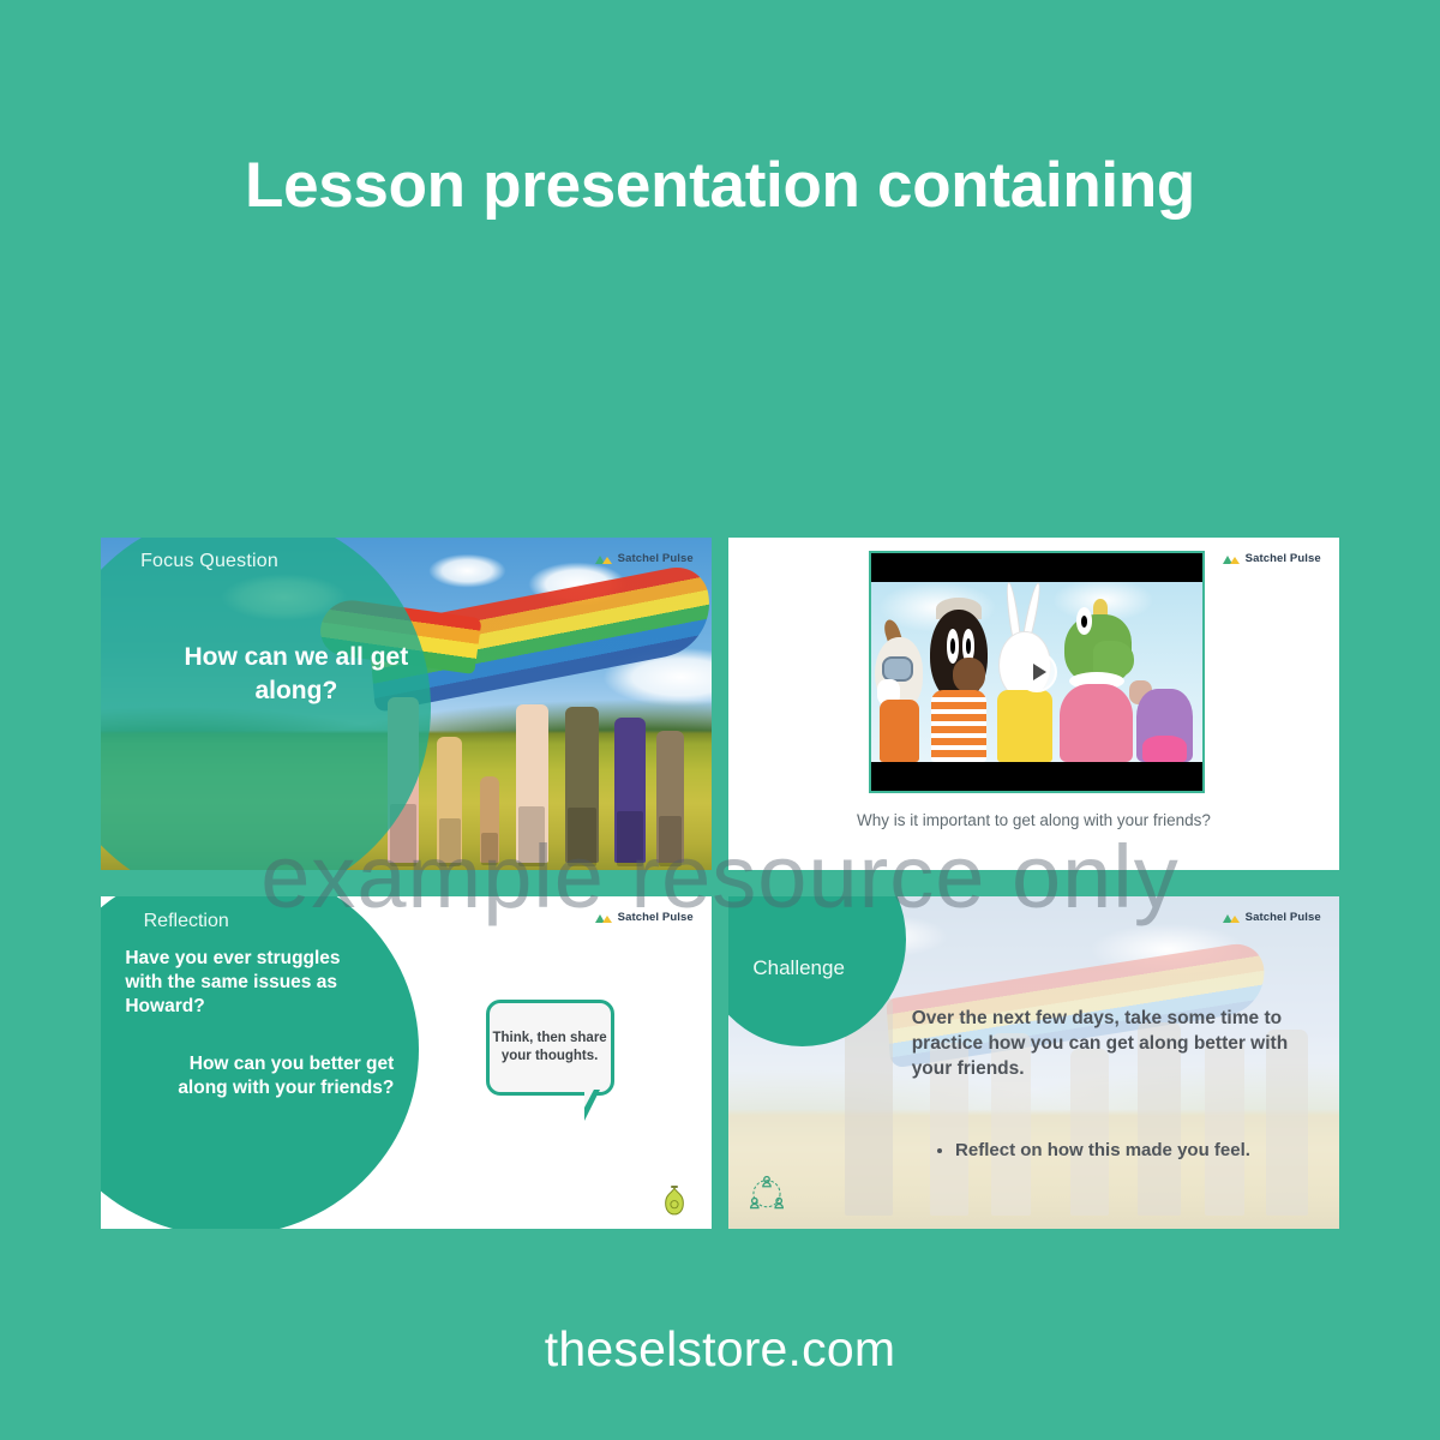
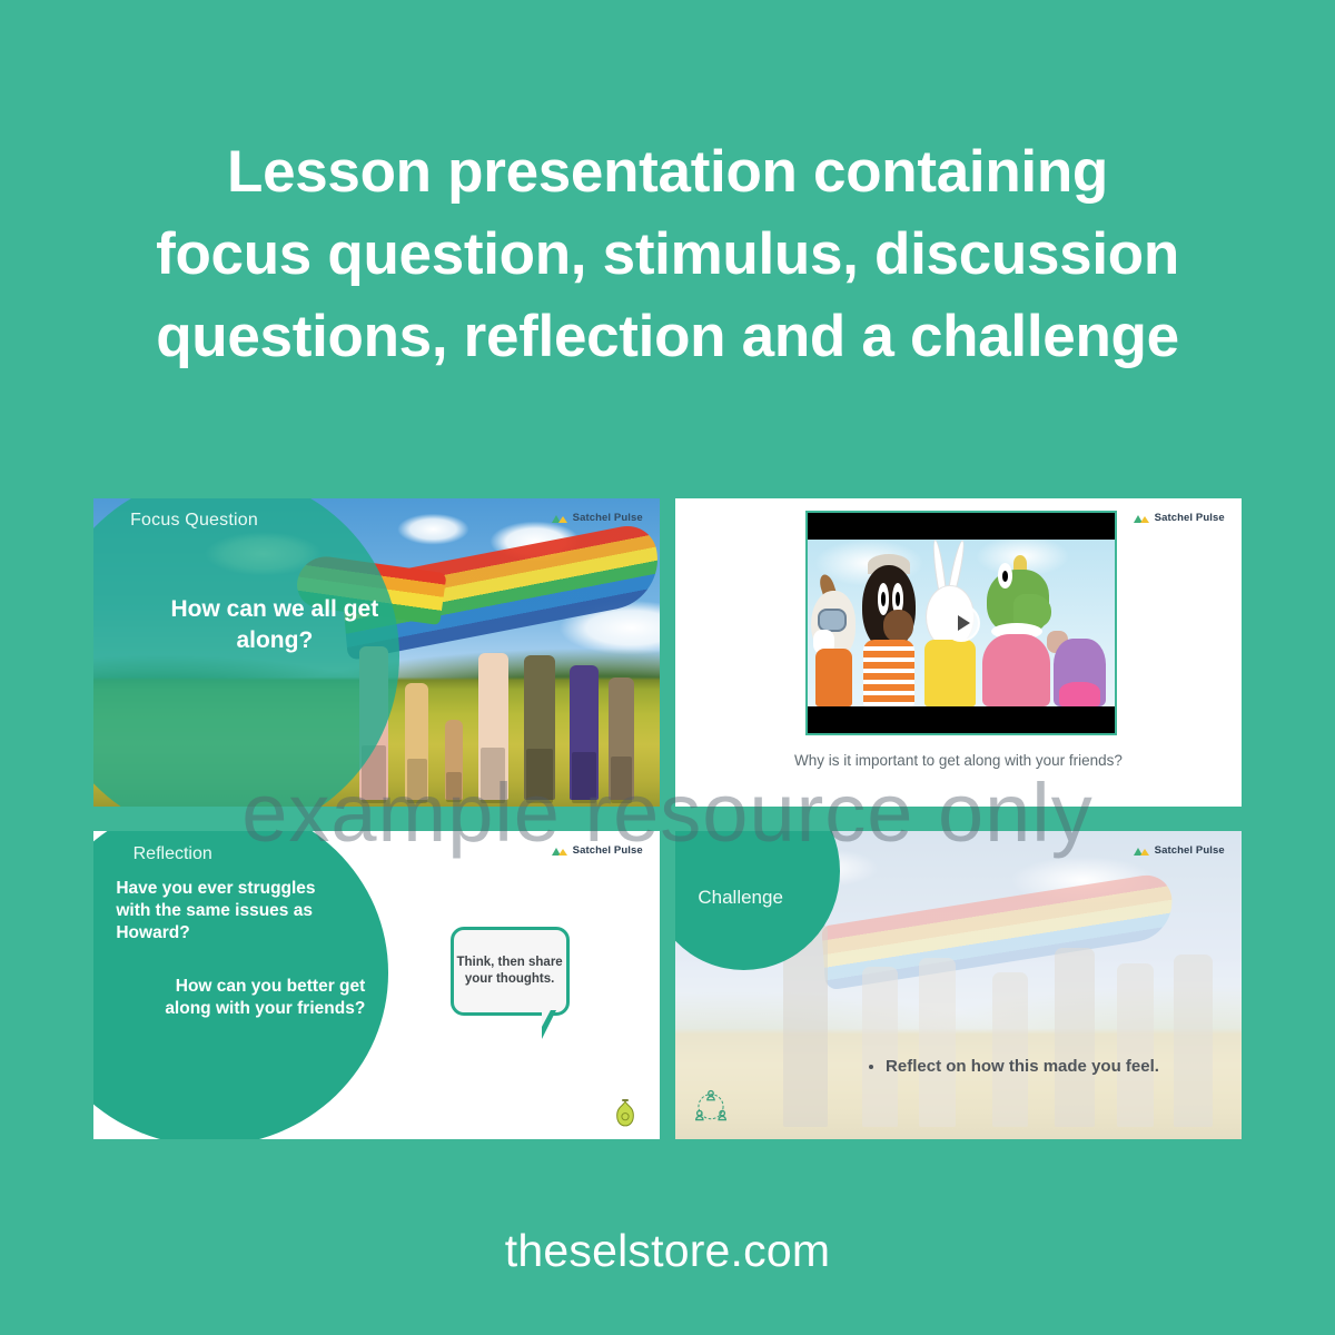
  Lesson presentation containing
+ focus question, stimulus, discussion
+ questions, reflection and a challenge
  Focus Question
  How can we all get along?
  Satchel Pulse
  Why is it important to get along with your friends?
  Satchel Pulse
  Reflection
  Have you ever struggles with the same issues as Howard?
  How can you better get along with your friends?
  Think, then share your thoughts.
  Satchel Pulse
  Challenge
- Over the next few days, take some time to practice how you can get along better with your friends.
  Reflect on how this made you feel.
  Satchel Pulse
  example resource only
  theselstore.com
